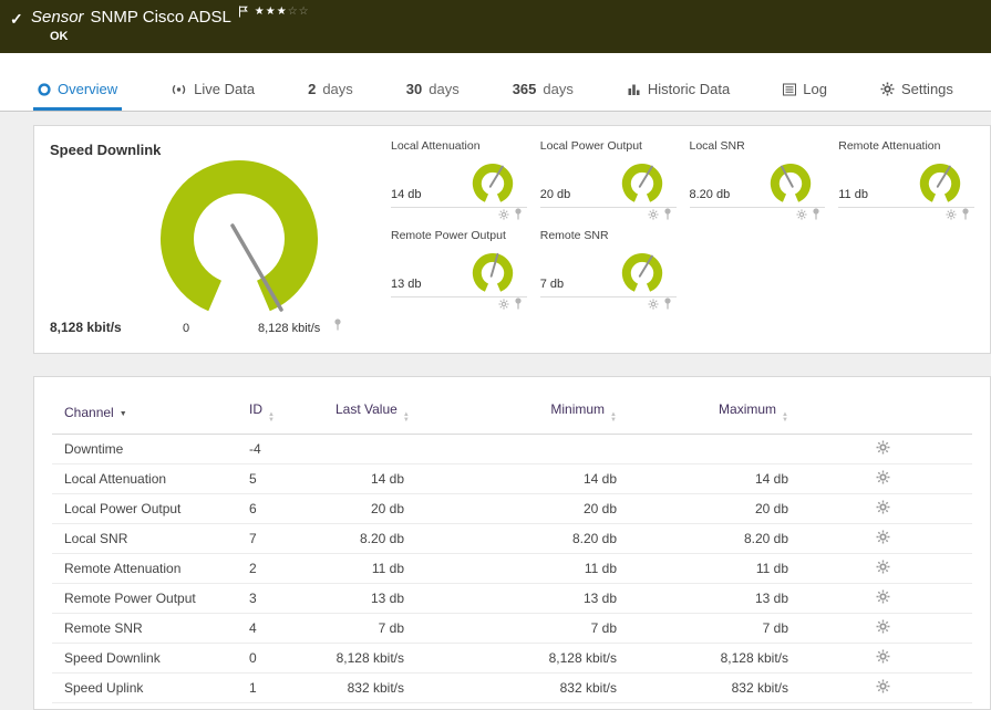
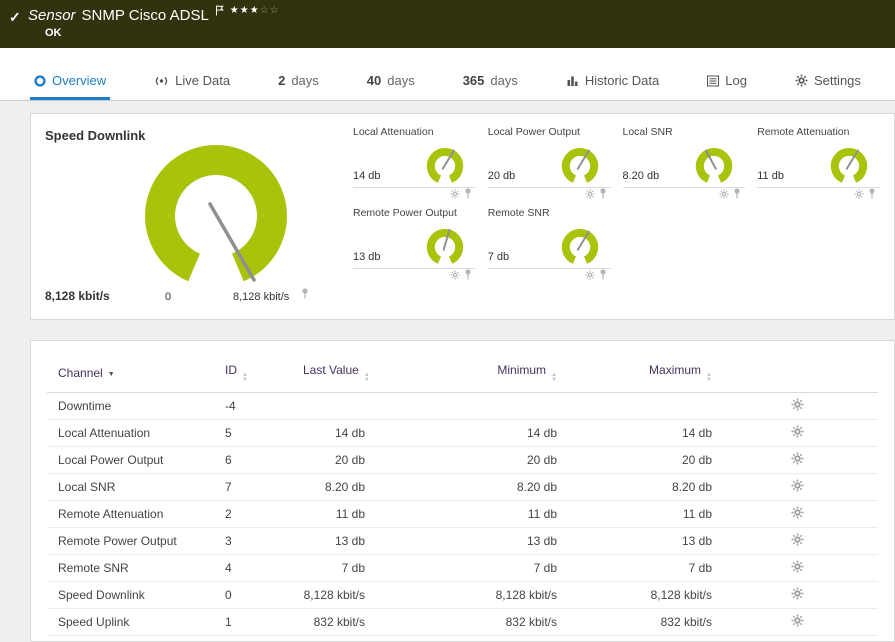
  ✓
  Sensor
  SNMP Cisco ADSL
  ★★★☆☆
  OK
  Overview
  Live Data
  2
  days
- 30
+ 40
  days
  365
  days
  Historic Data
  Log
  Settings
  Speed Downlink
  8,128 kbit/s
  0
  8,128 kbit/s
  Local Attenuation
  14 db
  Local Power Output
  20 db
  Local SNR
  8.20 db
  Remote Attenuation
  11 db
  Remote Power Output
  13 db
  Remote SNR
  7 db
  Channel	ID	Last Value	Minimum	Maximum
  Downtime	-4
  Local Attenuation	5	14 db	14 db	14 db
  Local Power Output	6	20 db	20 db	20 db
  Local SNR	7	8.20 db	8.20 db	8.20 db
  Remote Attenuation	2	11 db	11 db	11 db
  Remote Power Output	3	13 db	13 db	13 db
  Remote SNR	4	7 db	7 db	7 db
  Speed Downlink	0	8,128 kbit/s	8,128 kbit/s	8,128 kbit/s
  Speed Uplink	1	832 kbit/s	832 kbit/s	832 kbit/s
